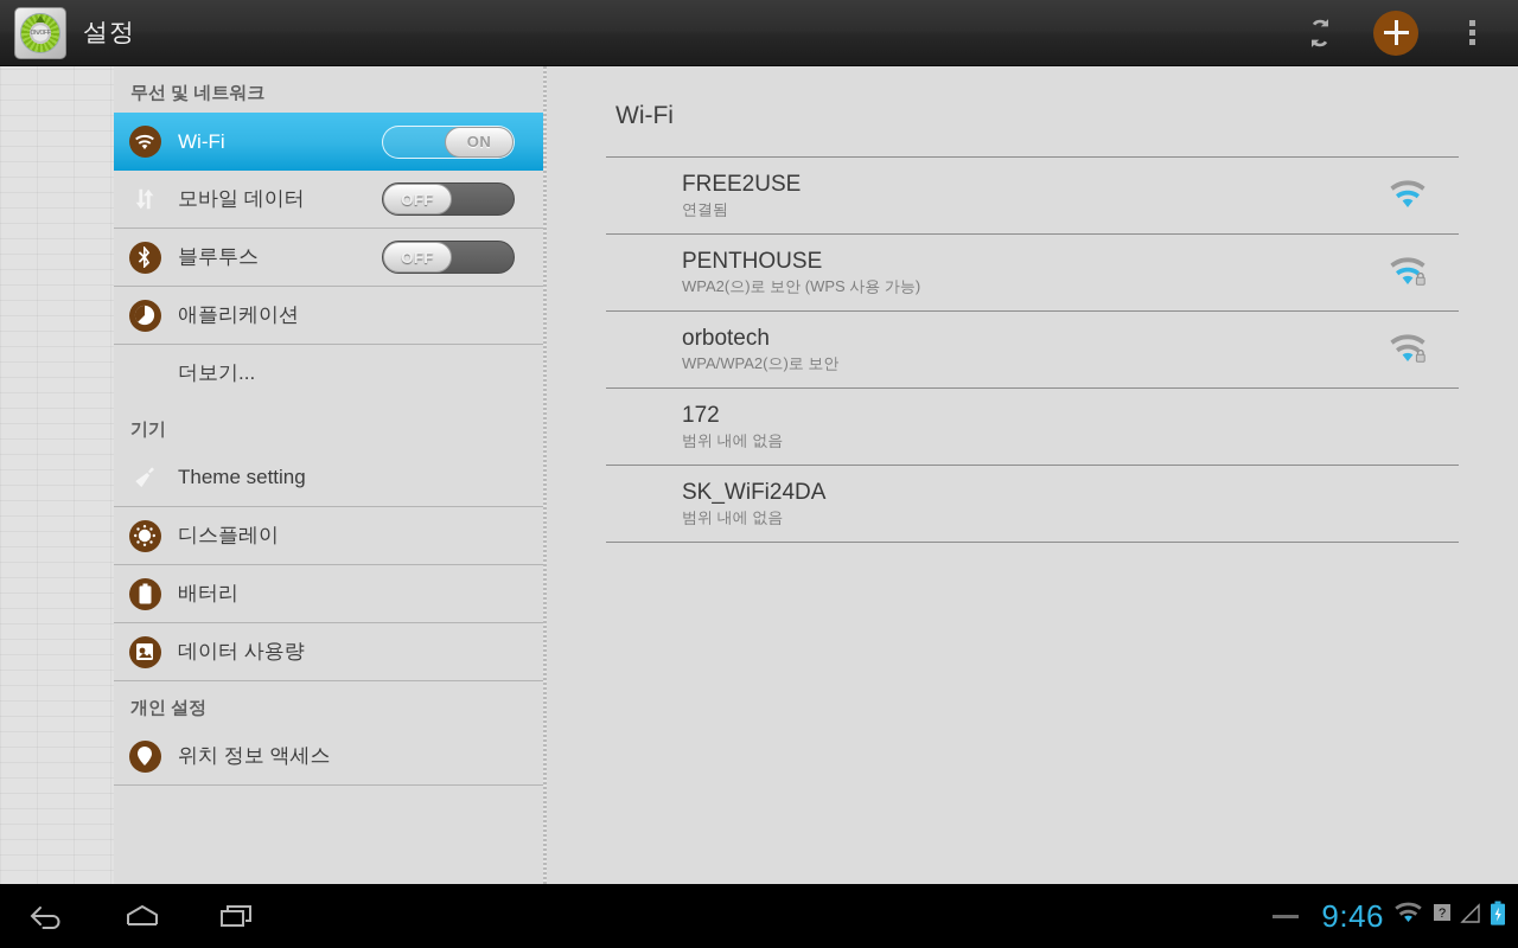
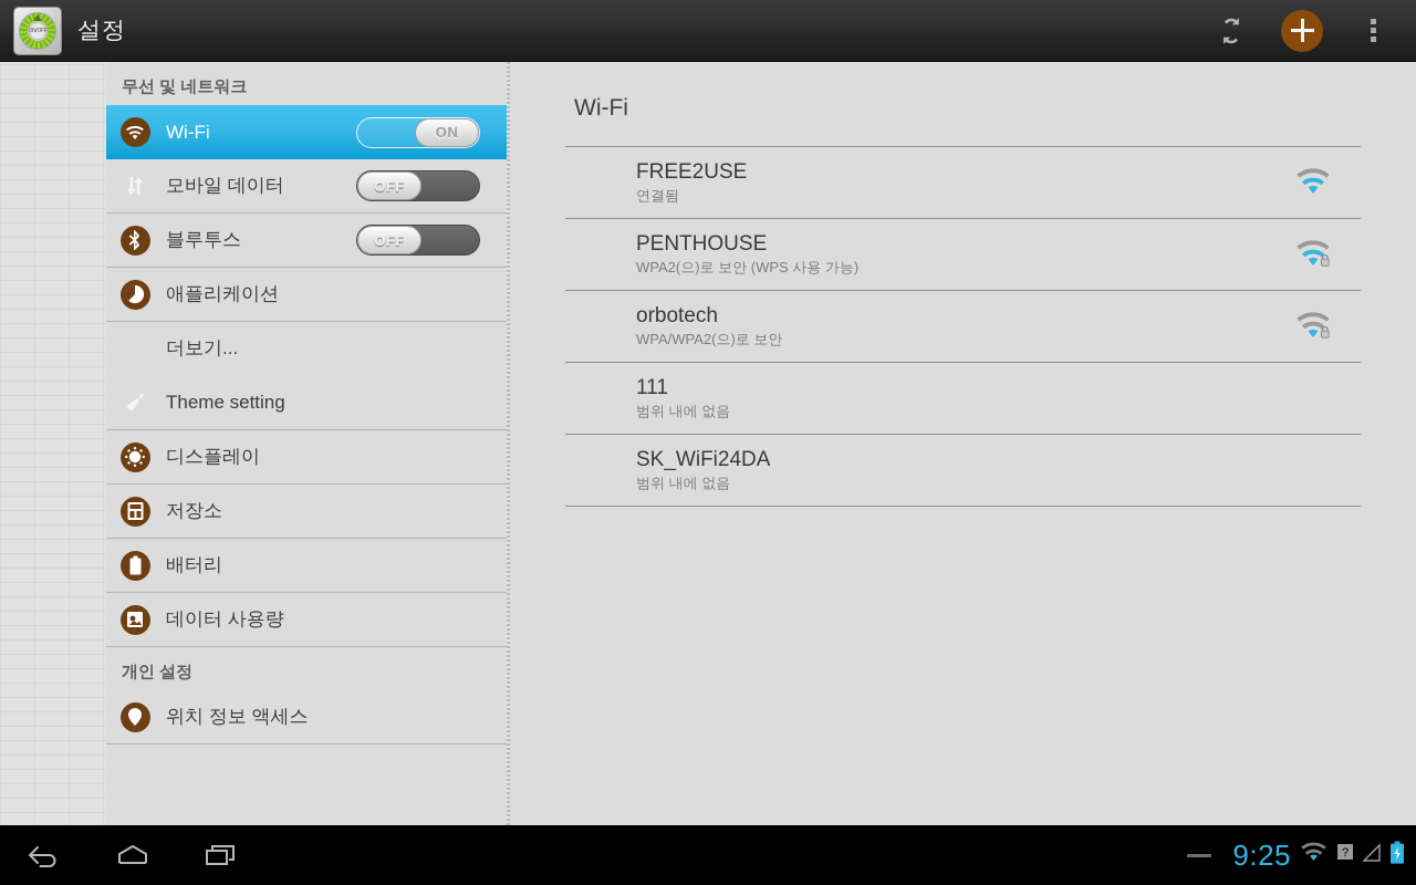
  설정
  무선 및 네트워크
  Wi-Fi
  ON
  모바일 데이터
  OFF
  블루투스
  OFF
  애플리케이션
  더보기...
- 기기
  Theme setting
  디스플레이
+ 저장소
  배터리
  데이터 사용량
  개인 설정
  위치 정보 액세스
  Wi-Fi
  FREE2USE
  연결됨
  PENTHOUSE
  WPA2(으)로 보안 (WPS 사용 가능)
  orbotech
  WPA/WPA2(으)로 보안
- 172
+ 111
  범위 내에 없음
  SK_WiFi24DA
  범위 내에 없음
- 9:46
+ 9:25
  ?
